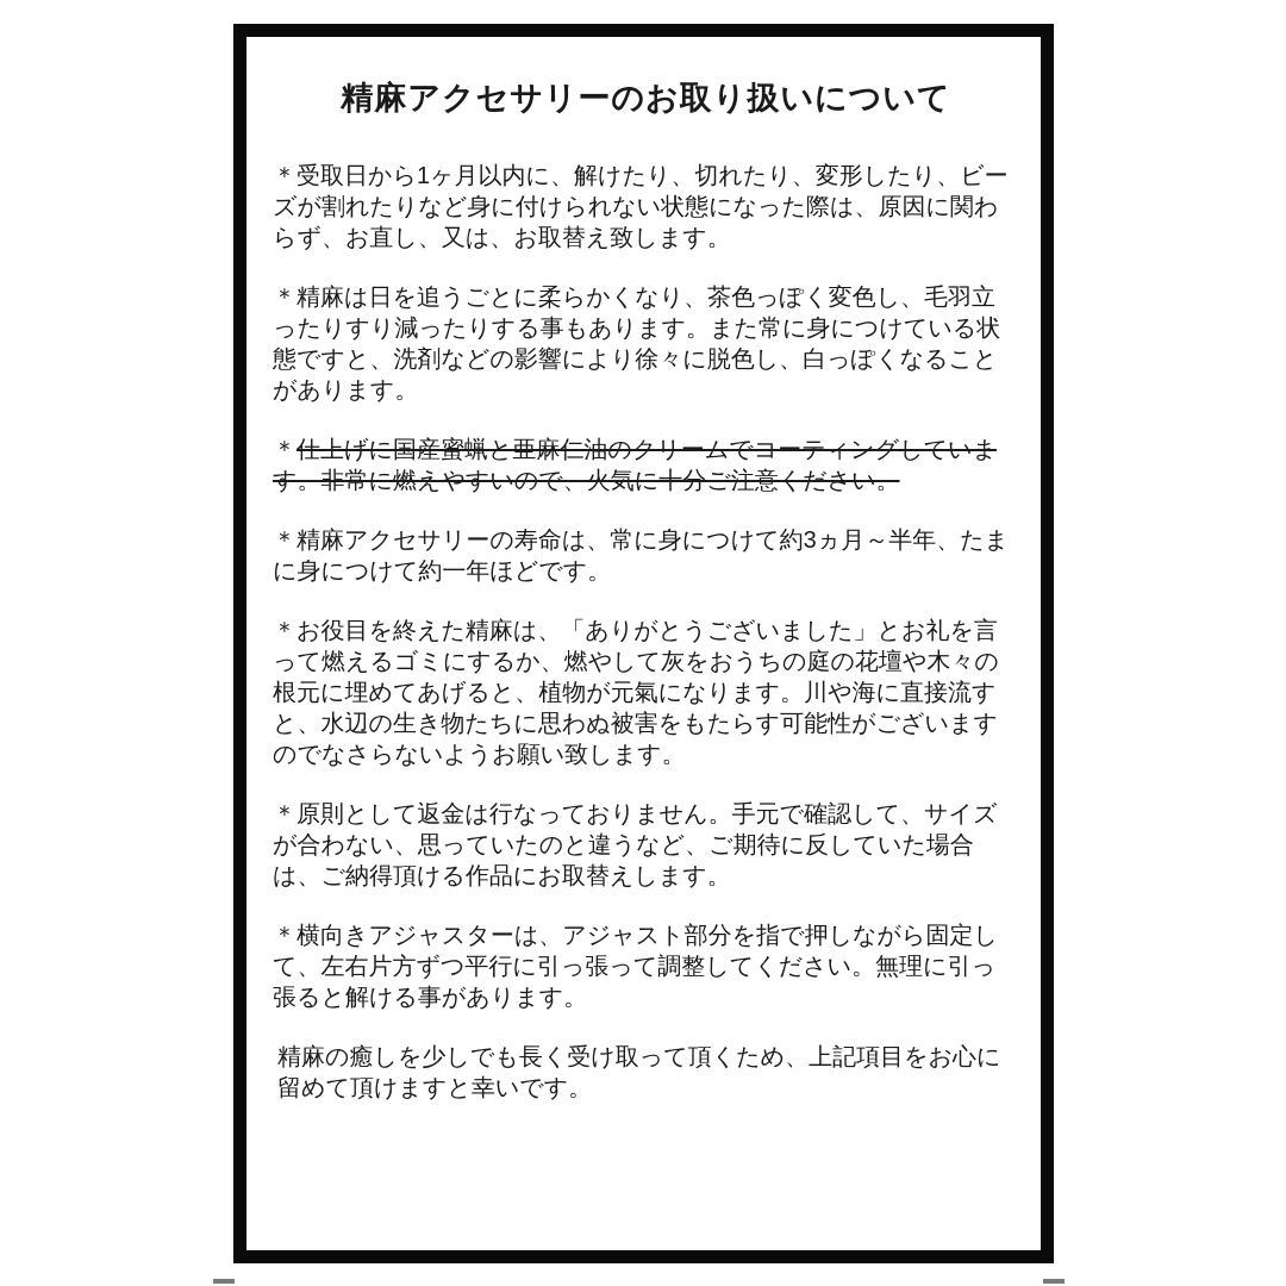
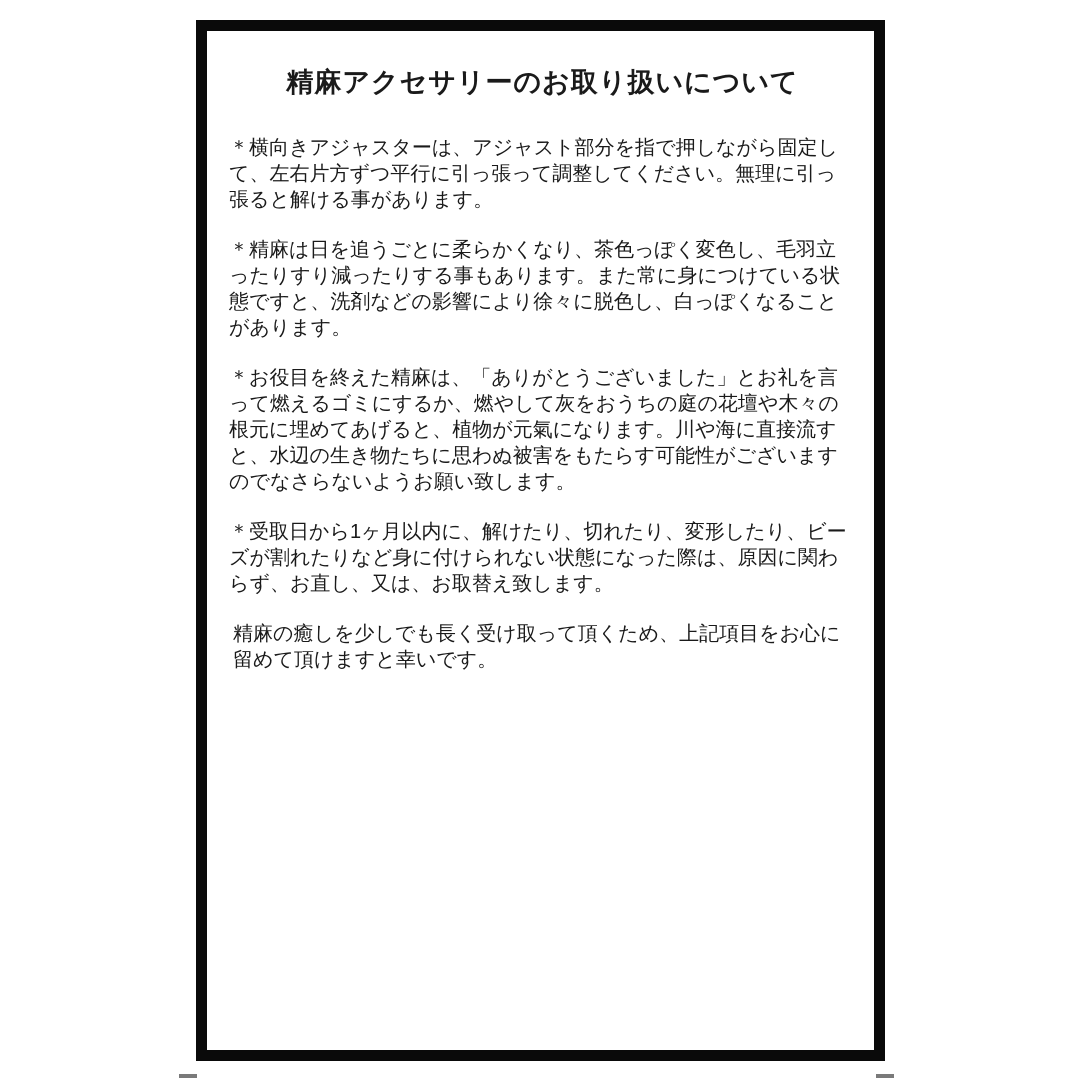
  精麻アクセサリーのお取り扱いについて
- ＊受取日から1ヶ月以内に、解けたり、切れたり、変形したり、ビーズが割れたりなど身に付けられない状態になった際は、原因に関わらず、お直し、又は、お取替え致します。
+ ＊横向きアジャスターは、アジャスト部分を指で押しながら固定して、左右片方ずつ平行に引っ張って調整してください。無理に引っ張ると解ける事があります。
  ＊精麻は日を追うごとに柔らかくなり、茶色っぽく変色し、毛羽立ったりすり減ったりする事もあります。また常に身につけている状態ですと、洗剤などの影響により徐々に脱色し、白っぽくなることがあります。
- ＊仕上げに国産蜜蝋と亜麻仁油のクリームでコーティングしています。非常に燃えやすいので、火気に十分ご注意ください。
- ＊精麻アクセサリーの寿命は、常に身につけて約3ヵ月～半年、たまに身につけて約一年ほどです。
  ＊お役目を終えた精麻は、「ありがとうございました」とお礼を言って燃えるゴミにするか、燃やして灰をおうちの庭の花壇や木々の根元に埋めてあげると、植物が元氣になります。川や海に直接流すと、水辺の生き物たちに思わぬ被害をもたらす可能性がございますのでなさらないようお願い致します。
- ＊原則として返金は行なっておりません。手元で確認して、サイズが合わない、思っていたのと違うなど、ご期待に反していた場合は、ご納得頂ける作品にお取替えします。
- ＊横向きアジャスターは、アジャスト部分を指で押しながら固定して、左右片方ずつ平行に引っ張って調整してください。無理に引っ張ると解ける事があります。
+ ＊受取日から1ヶ月以内に、解けたり、切れたり、変形したり、ビーズが割れたりなど身に付けられない状態になった際は、原因に関わらず、お直し、又は、お取替え致します。
  精麻の癒しを少しでも長く受け取って頂くため、上記項目をお心に留めて頂けますと幸いです。
